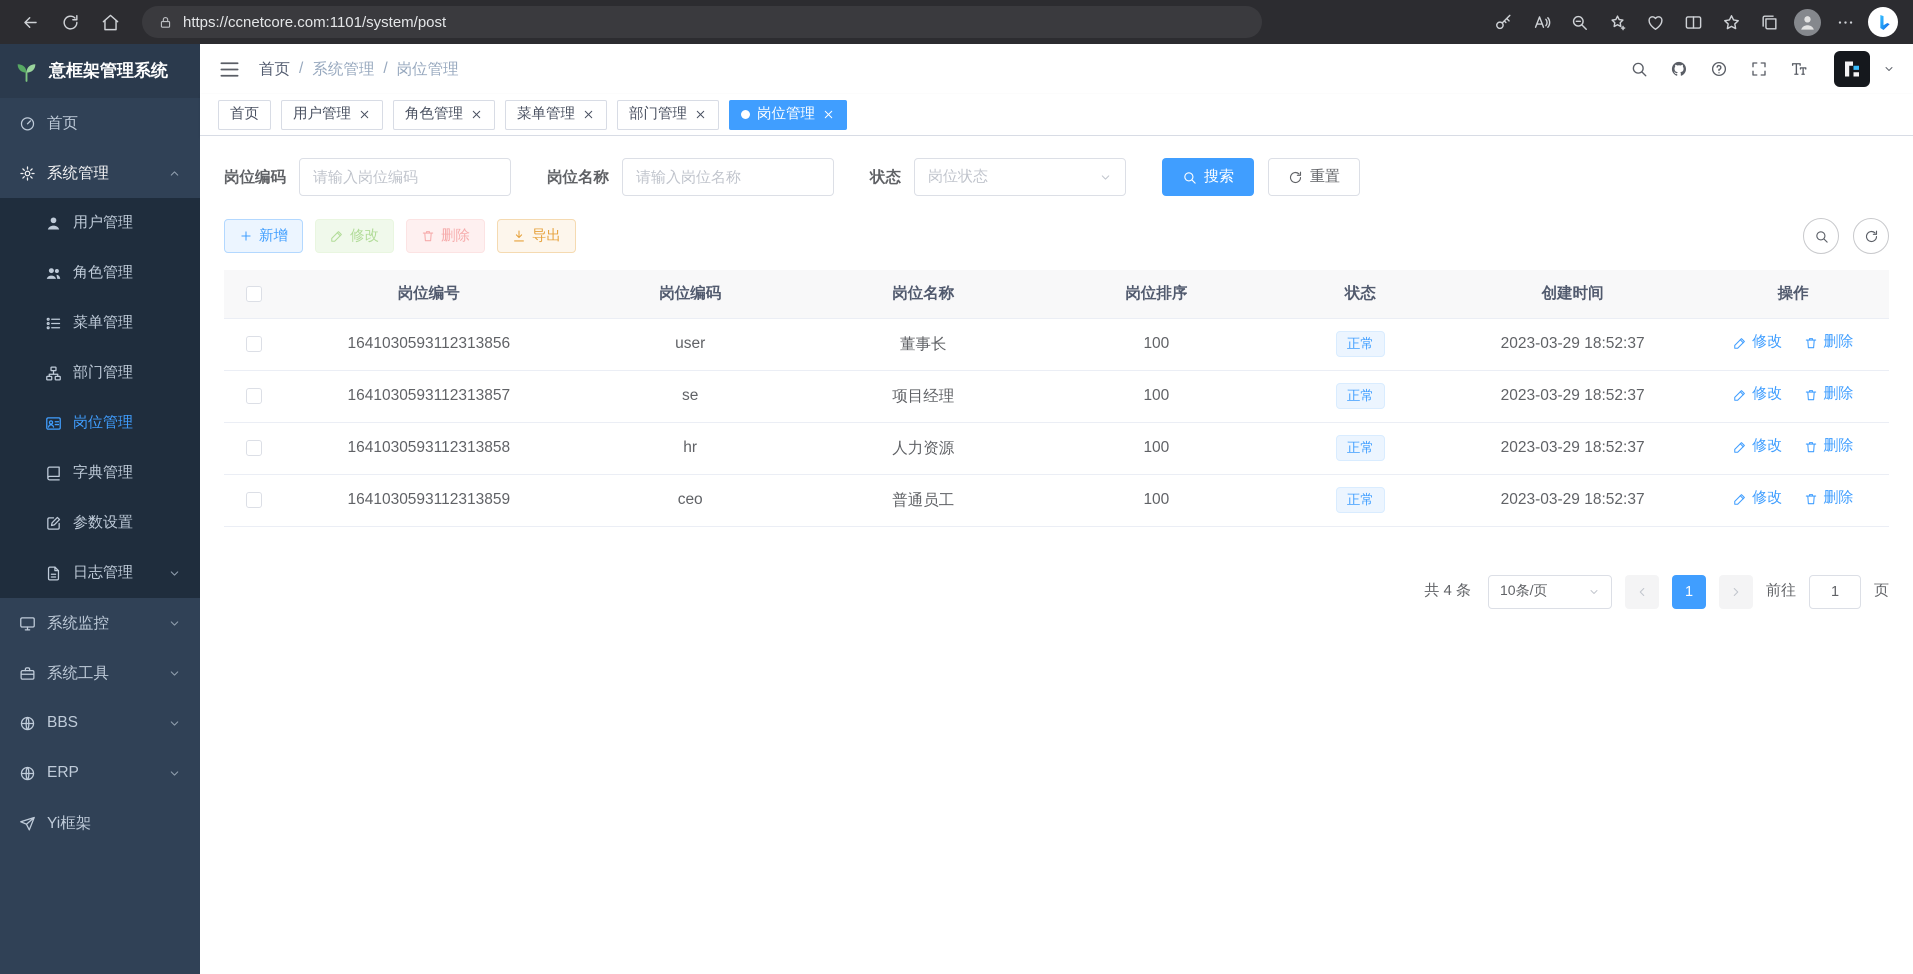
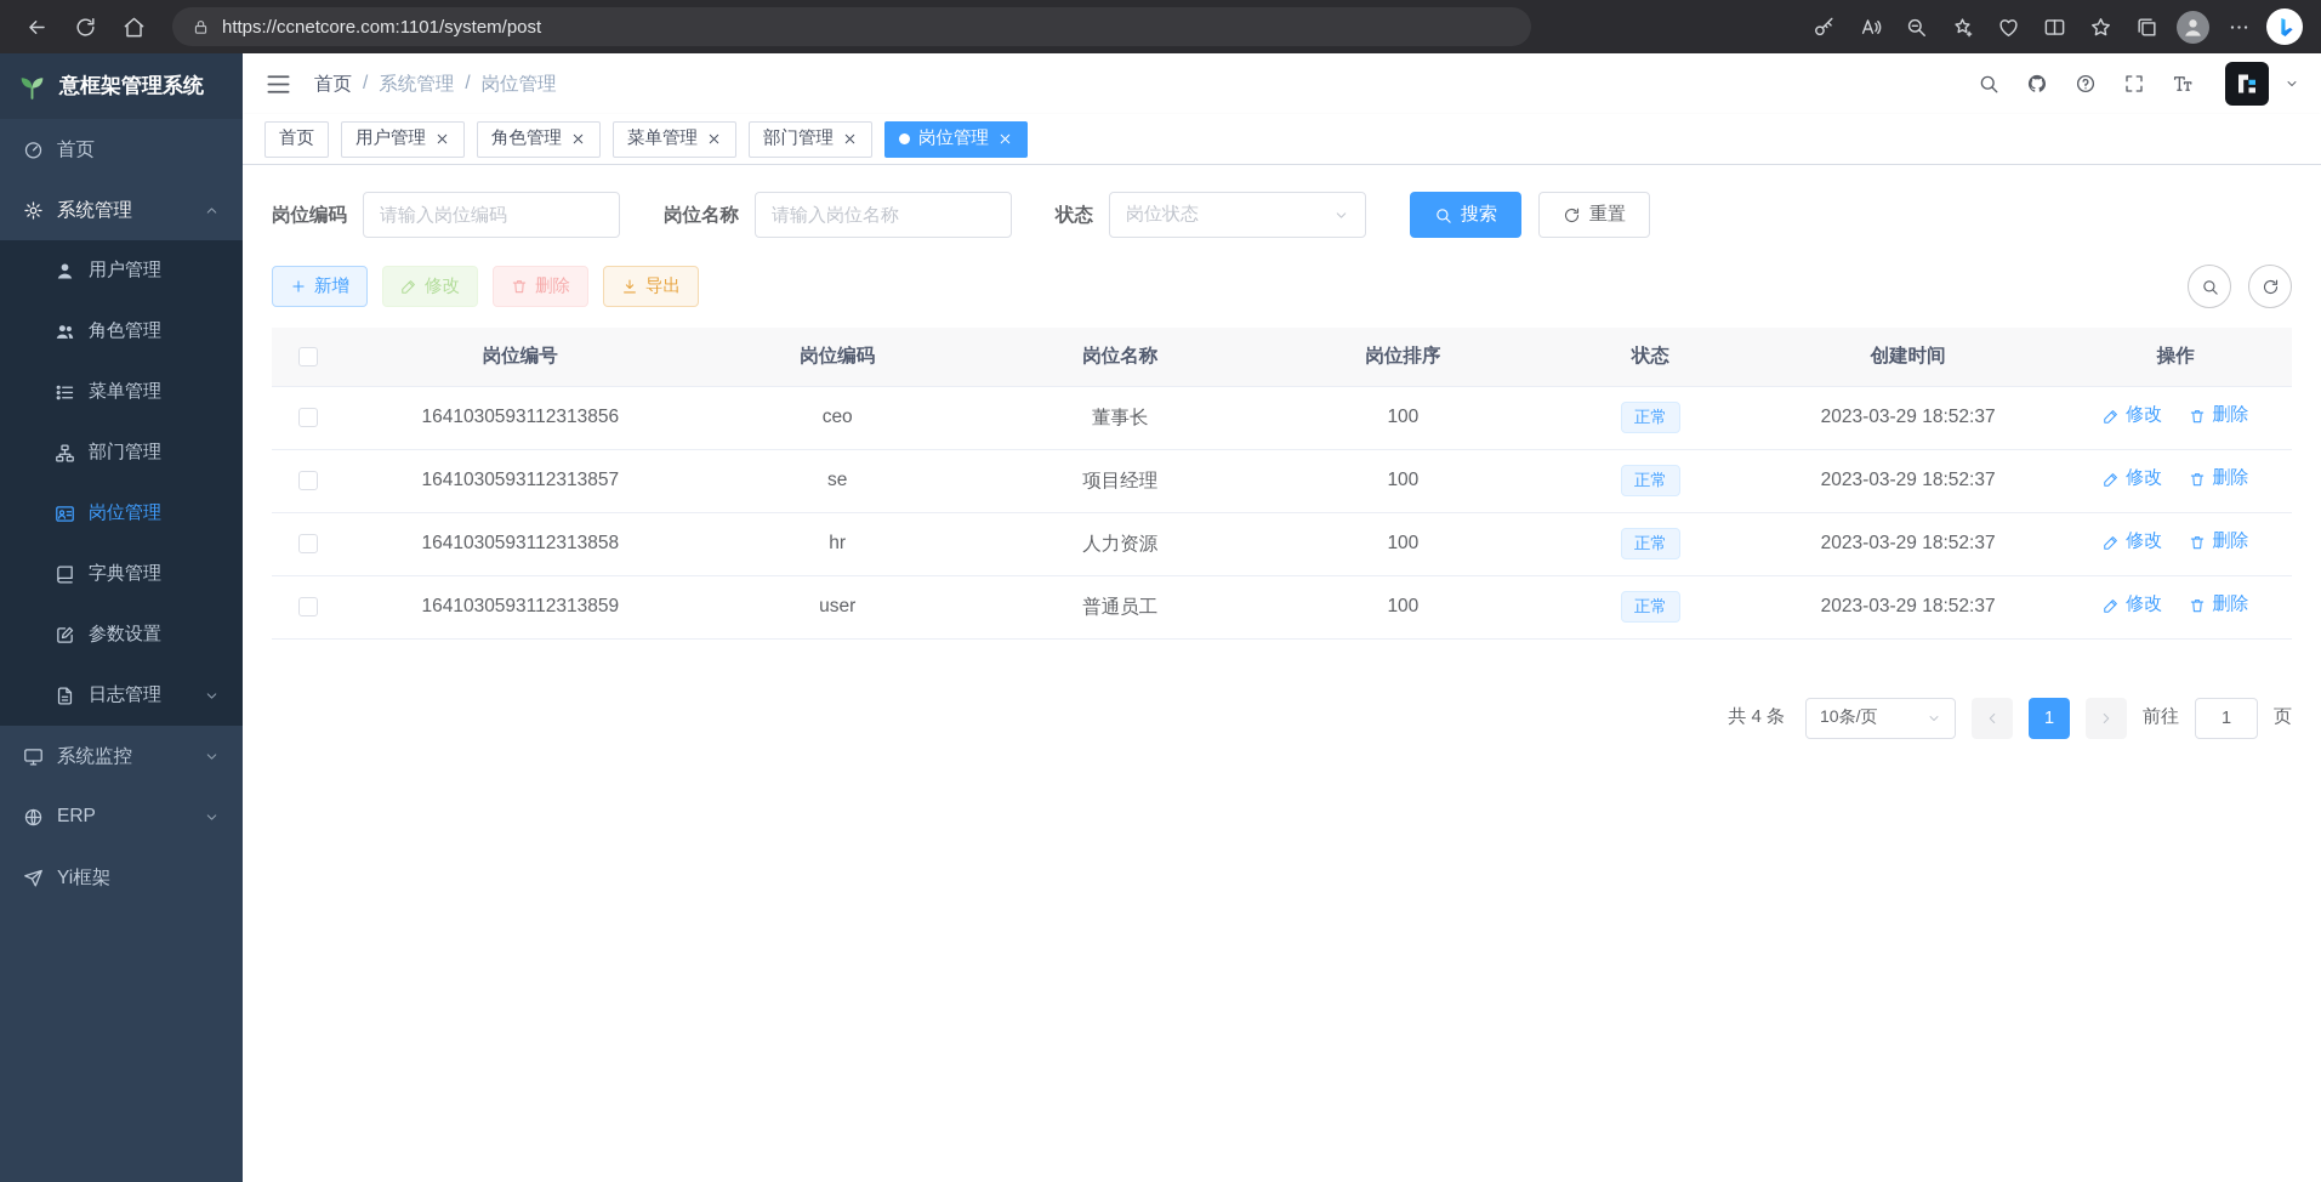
  https://ccnetcore.com:1101/system/post
  意框架管理系统
  首页
  系统管理
  用户管理
  角色管理
  菜单管理
  部门管理
  岗位管理
  字典管理
  参数设置
  日志管理
  系统监控
- 系统工具
- BBS
  ERP
  Yi框架
  首页
  /
  系统管理
  /
  岗位管理
  首页
  用户管理
  角色管理
  菜单管理
  部门管理
  岗位管理
  岗位编码
  请输入岗位编码
  岗位名称
  请输入岗位名称
  状态
  岗位状态
  搜索
  重置
  新增
  修改
  删除
  导出
  	岗位编号	岗位编码	岗位名称	岗位排序	状态	创建时间	操作
- 	1641030593112313856	user	董事长	100	正常	2023-03-29 18:52:37	修改 删除
+ 	1641030593112313856	ceo	董事长	100	正常	2023-03-29 18:52:37	修改 删除
  	1641030593112313857	se	项目经理	100	正常	2023-03-29 18:52:37	修改 删除
  	1641030593112313858	hr	人力资源	100	正常	2023-03-29 18:52:37	修改 删除
- 	1641030593112313859	ceo	普通员工	100	正常	2023-03-29 18:52:37	修改 删除
+ 	1641030593112313859	user	普通员工	100	正常	2023-03-29 18:52:37	修改 删除
  共 4 条
  10条/页
  1
  前往
  1
  页
